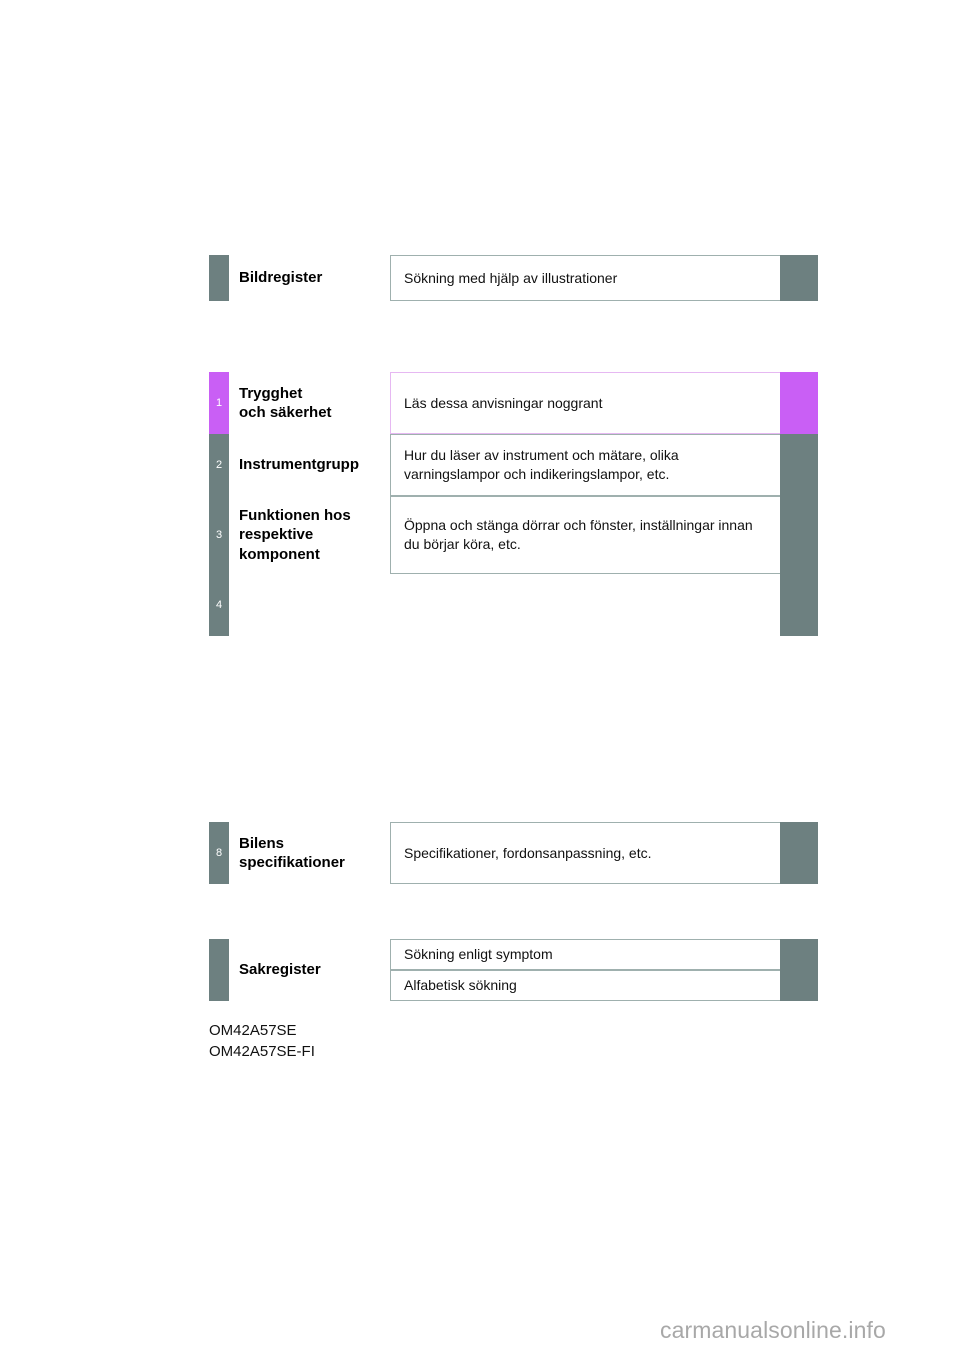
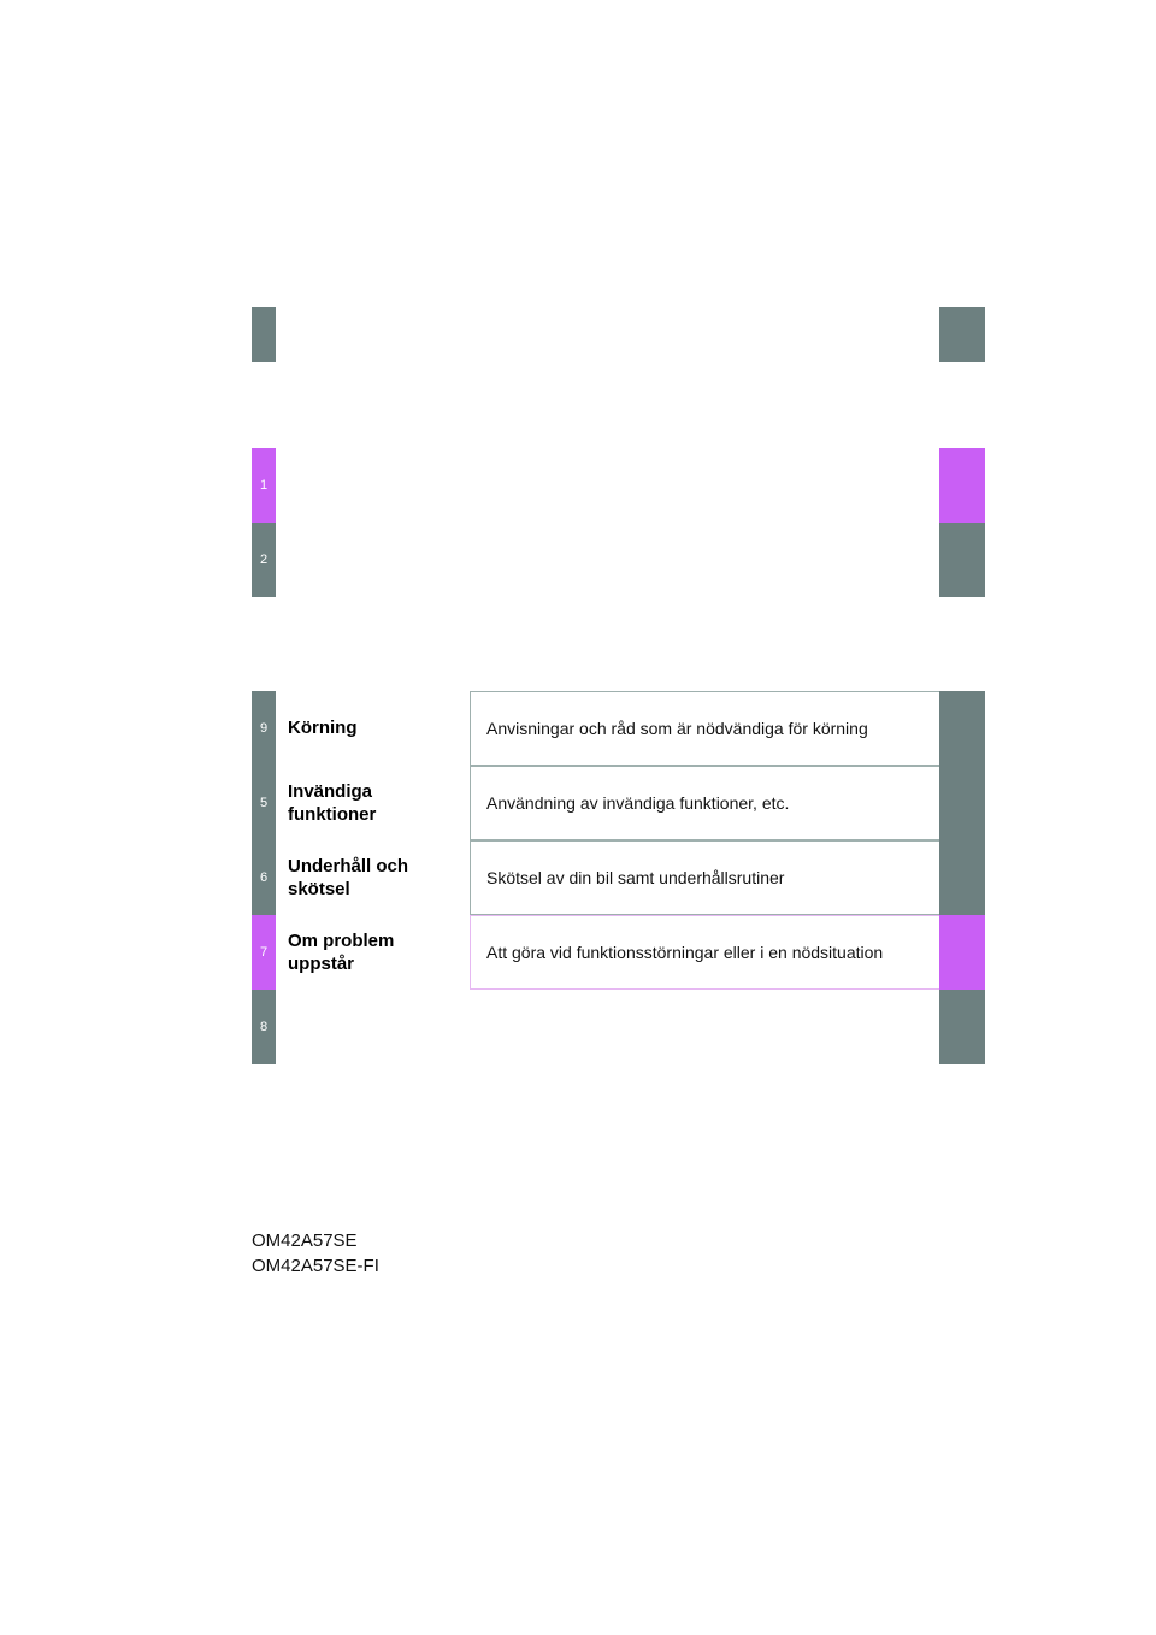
- Bildregister
- Sökning med hjälp av illustrationer
  1
- Trygghet
- och säkerhet
- Läs dessa anvisningar noggrant
  2
- Instrumentgrupp
- Hur du läser av instrument och mätare, olika varningslampor och indikeringslampor, etc.
- 3
- Funktionen hos
- respektive
- komponent
- Öppna och stänga dörrar och fönster, inställningar innan du börjar köra, etc.
- 4
+ 9
+ Körning
+ Anvisningar och råd som är nödvändiga för körning
+ 5
+ Invändiga
+ funktioner
+ Användning av invändiga funktioner, etc.
+ 6
+ Underhåll och
+ skötsel
+ Skötsel av din bil samt underhållsrutiner
+ 7
+ Om problem
+ uppstår
+ Att göra vid funktionsstörningar eller i en nödsituation
  8
- Bilens
- specifikationer
- Specifikationer, fordonsanpassning, etc.
- Sakregister
- Sökning enligt symptom
- Alfabetisk sökning
  OM42A57SE
  OM42A57SE-FI
- carmanualsonline.info
